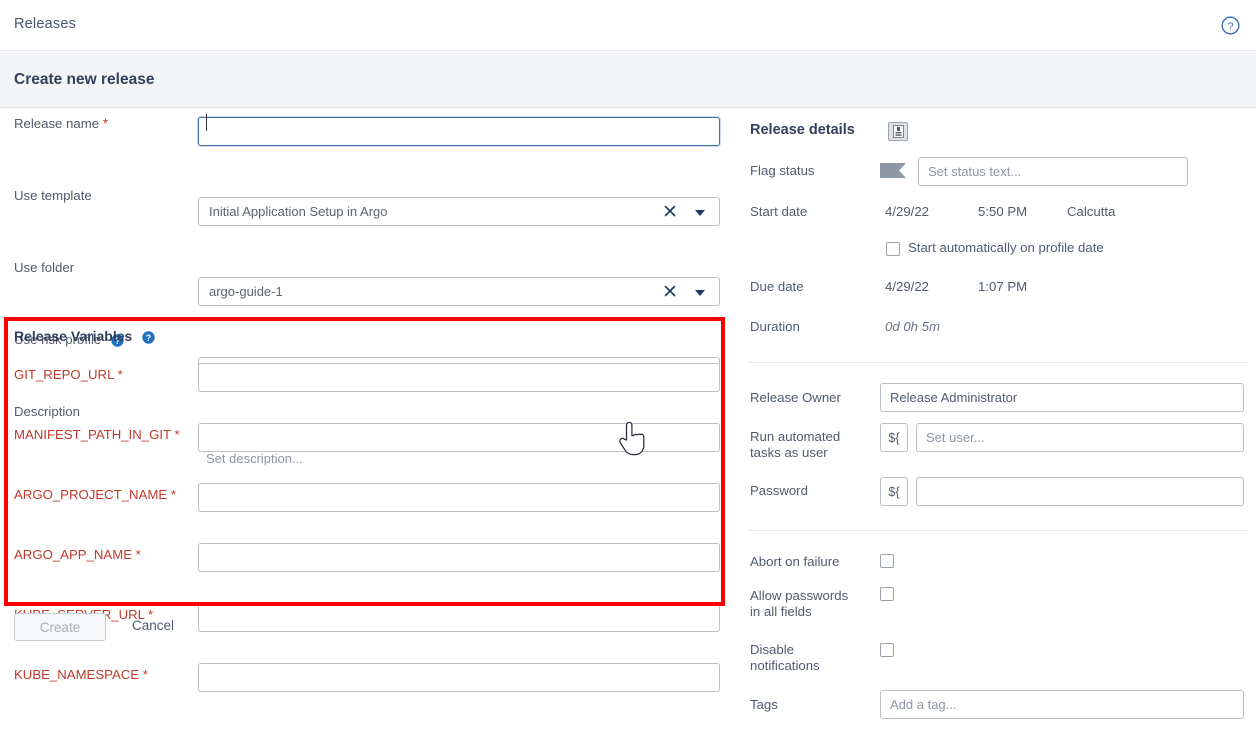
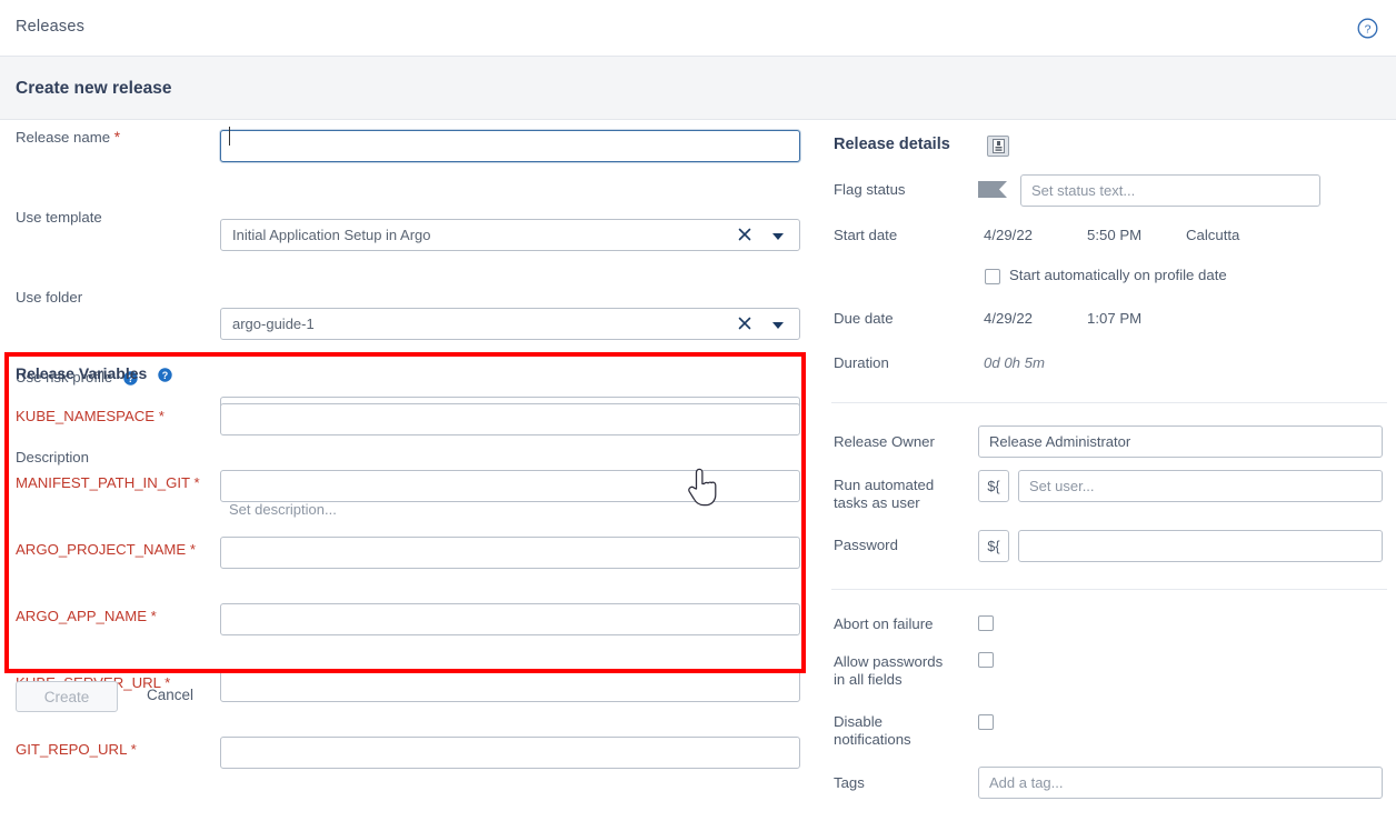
  Releases
  ?
  Create new release
  Release name *
  Use template
  Initial Application Setup in Argo
  Use folder
  argo-guide-1
  Use risk profile
  ?
  Description
  Set description...
  Release Variables
  ?
- GIT_REPO_URL *
+ KUBE_NAMESPACE *
  MANIFEST_PATH_IN_GIT *
  ARGO_PROJECT_NAME *
  ARGO_APP_NAME *
- KUBE_NAMESPACE *
+ GIT_REPO_URL *
  Create
  Cancel
  Release details
  Flag status
  Set status text...
  Start date
  4/29/22
  5:50 PM
  Calcutta
  Start automatically on profile date
  Due date
  4/29/22
  1:07 PM
  Duration
  0d 0h 5m
  Release Owner
  Release Administrator
  Run automated
  tasks as user
  ${
  Set user...
  Password
  ${
  Abort on failure
  Allow passwords
  in all fields
  Disable
  notifications
  Tags
  Add a tag...
